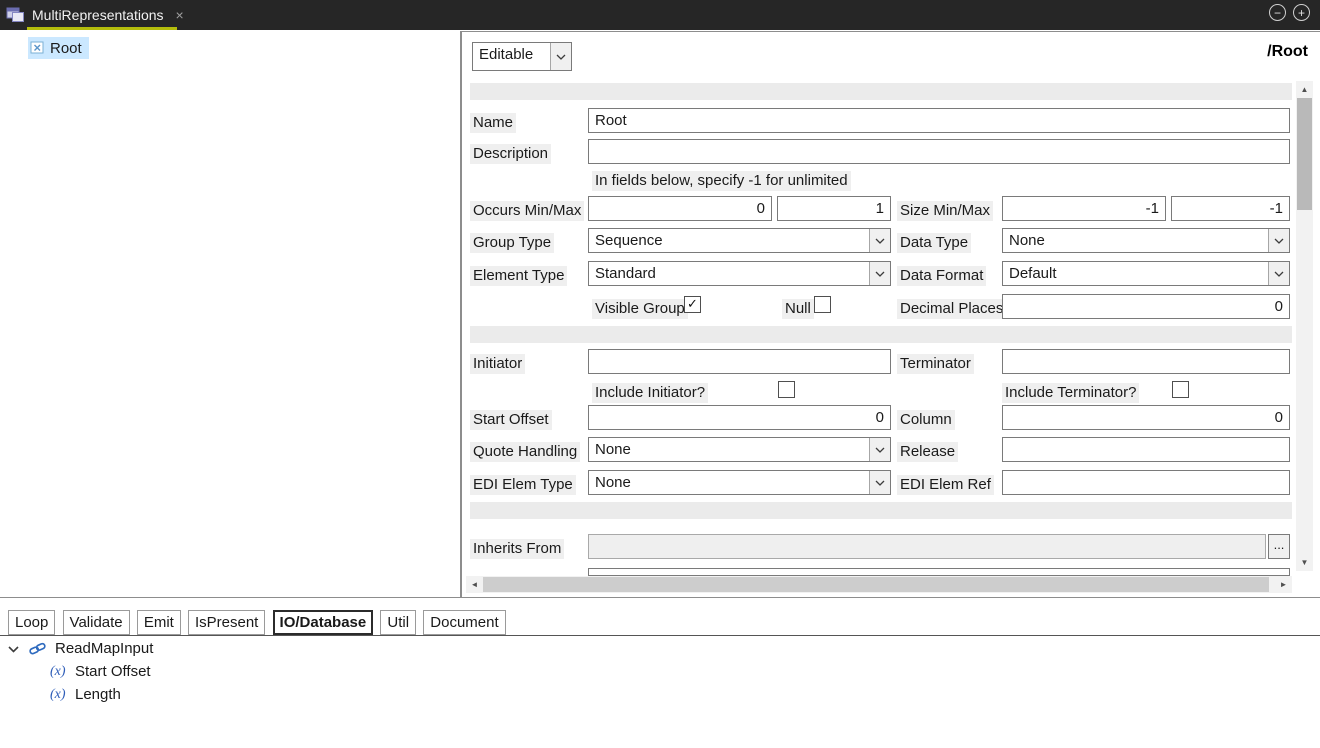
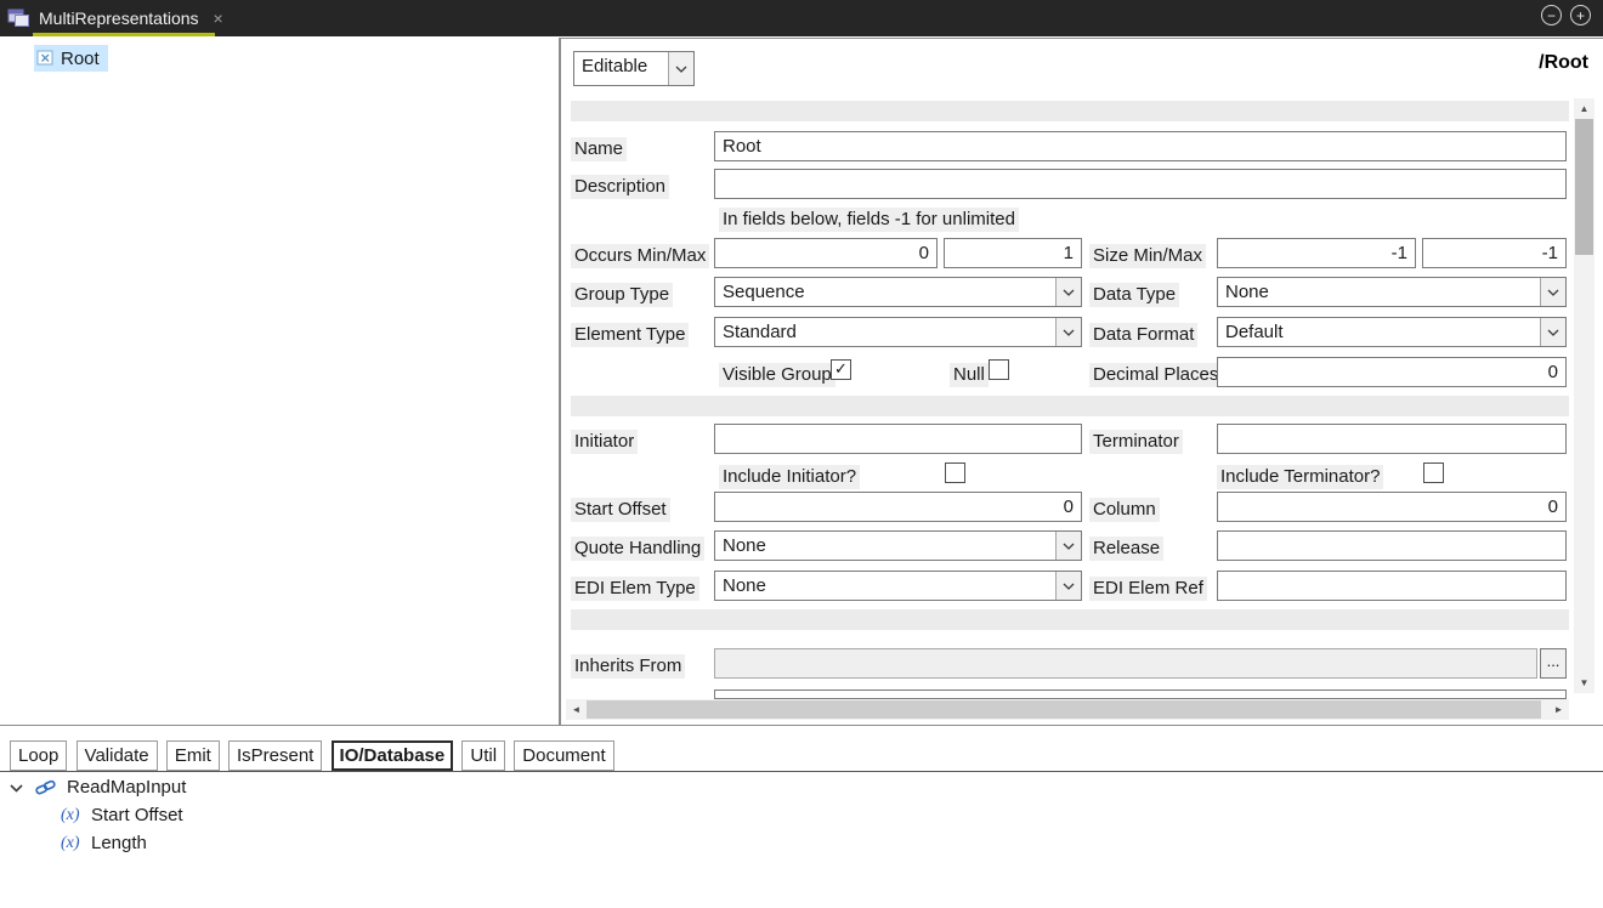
  MultiRepresentations
  ×
  −
  +
  Root
  Editable
  /Root
  Name
  Root
  Description
- In fields below, specify -1 for unlimited
+ In fields below, fields -1 for unlimited
  Occurs Min/Max
  0
  1
  Size Min/Max
  -1
  -1
  Group Type
  Sequence
  Data Type
  None
  Element Type
  Standard
  Data Format
  Default
  Visible Group
  ✓
  Null
  Decimal Places
  0
  Initiator
  Terminator
  Include Initiator?
  Include Terminator?
  Start Offset
  0
  Column
  0
  Quote Handling
  None
  Release
  EDI Elem Type
  None
  EDI Elem Ref
  Inherits From
  ...
  ◄
  ►
  ▲
  ▼
  Loop Validate Emit IsPresent IO/Database Util Document
  ReadMapInput
  (x)
  Start Offset
  (x)
  Length
